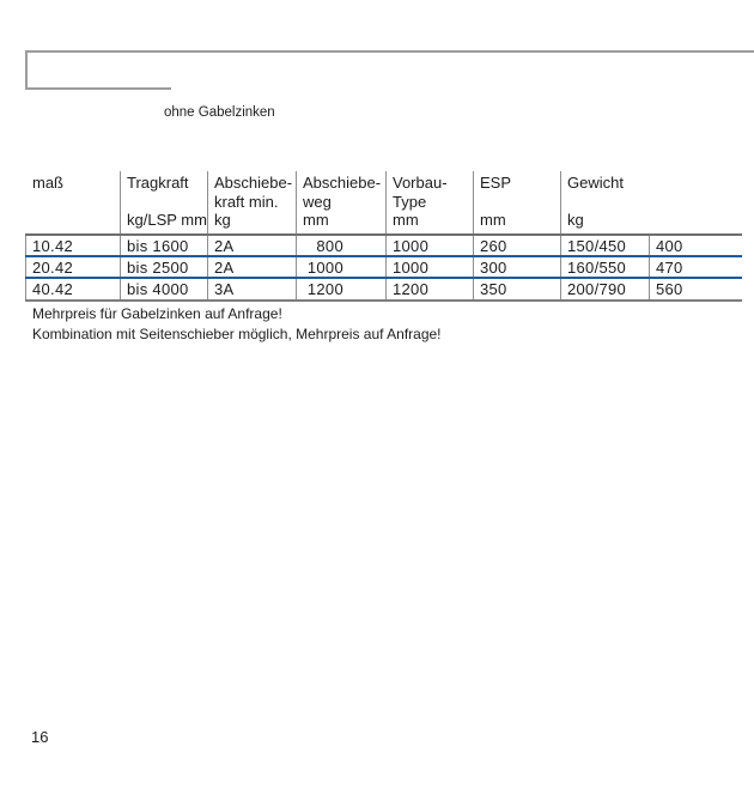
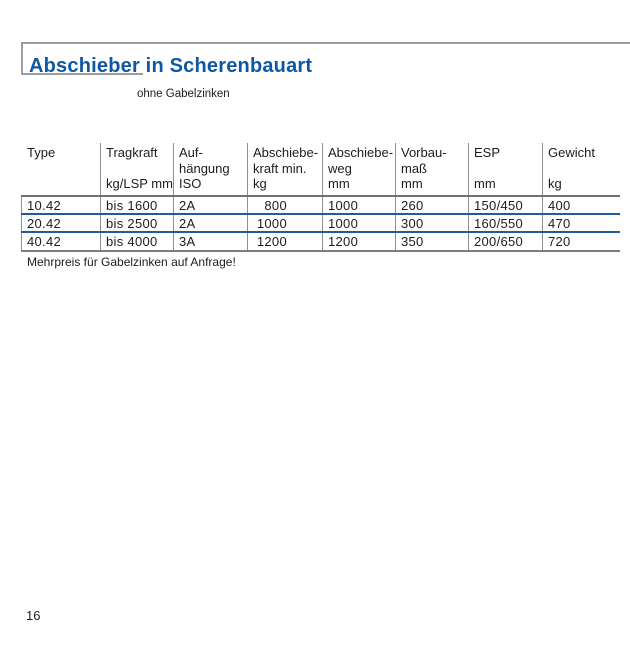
+ Abschieber in Scherenbauart
  ohne Gabelzinken
- maß
+ Type
  Tragkraft
  kg/LSP mm
+ Auf-
+ hängung
+ ISO
  Abschiebe-
  kraft min.
  kg
  Abschiebe-
  weg
  mm
  Vorbau-
- Type
+ maß
  mm
  ESP
  mm
  Gewicht
  kg
  10.42
  bis 1600
  2A
  800
  1000
  260
  150/450
  400
  20.42
  bis 2500
  2A
  1000
  1000
  300
  160/550
  470
  40.42
  bis 4000
  3A
  1200
  1200
  350
- 200/790
+ 200/650
- 560
+ 720
  Mehrpreis für Gabelzinken auf Anfrage!
- Kombination mit Seitenschieber möglich, Mehrpreis auf Anfrage!
  16
